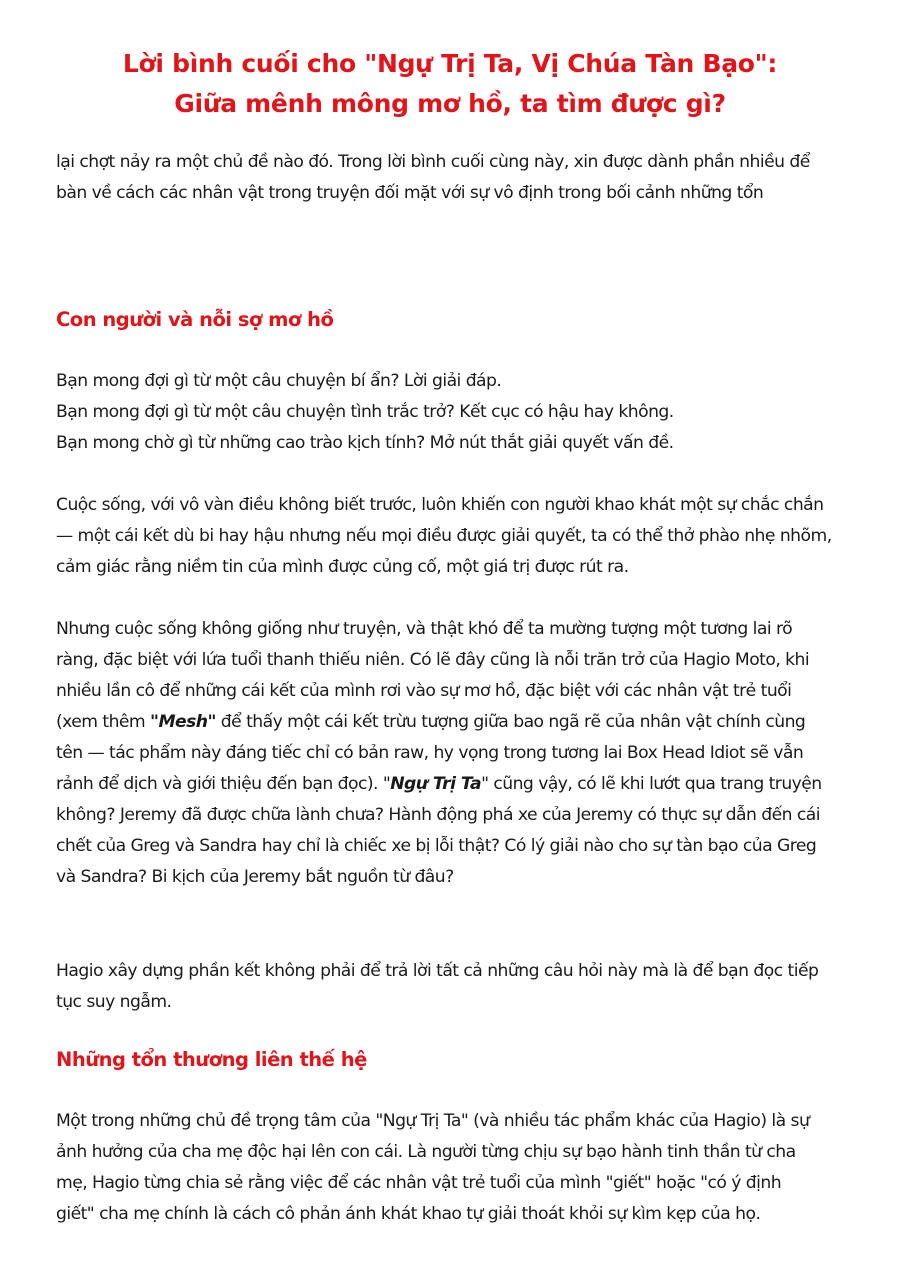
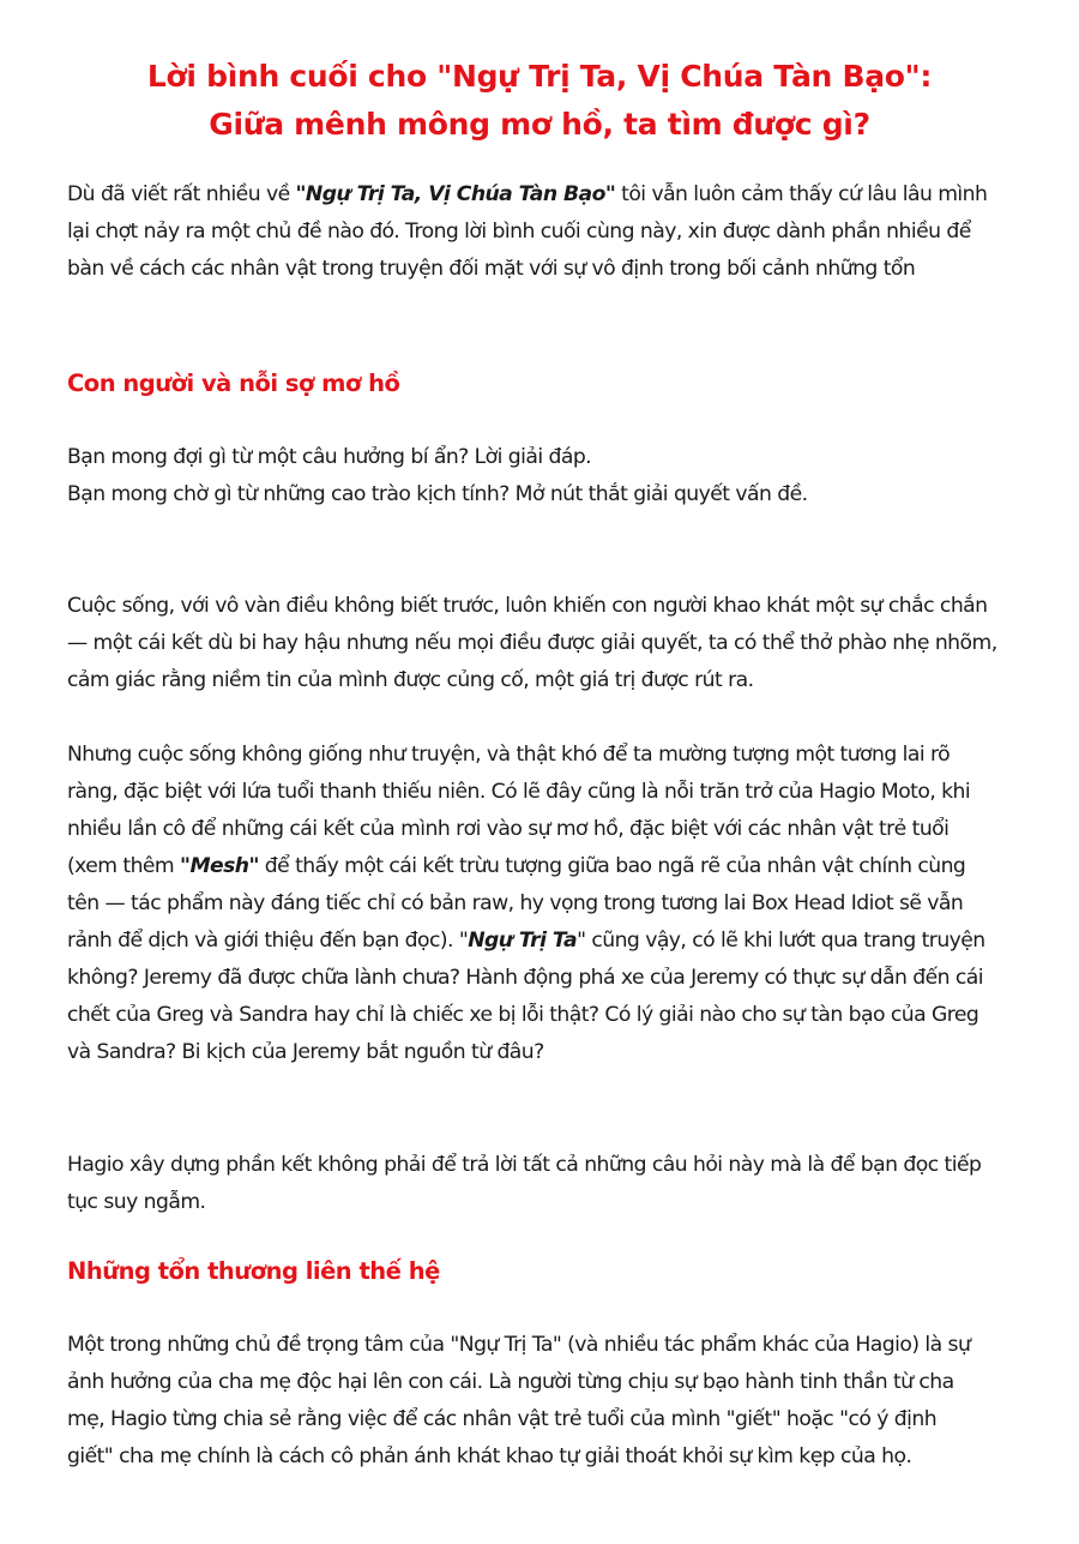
  Lời bình cuối cho "Ngự Trị Ta, Vị Chúa Tàn Bạo":
  Giữa mênh mông mơ hồ, ta tìm được gì?
+ Dù đã viết rất nhiều về "Ngự Trị Ta, Vị Chúa Tàn Bạo" tôi vẫn luôn cảm thấy cứ lâu lâu mình
  lại chợt nảy ra một chủ đề nào đó. Trong lời bình cuối cùng này, xin được dành phần nhiều để
  bàn về cách các nhân vật trong truyện đối mặt với sự vô định trong bối cảnh những tổn
  Con người và nỗi sợ mơ hồ
- Bạn mong đợi gì từ một câu chuyện bí ẩn? Lời giải đáp.
+ Bạn mong đợi gì từ một câu hưởng bí ẩn? Lời giải đáp.
- Bạn mong đợi gì từ một câu chuyện tình trắc trở? Kết cục có hậu hay không.
  Bạn mong chờ gì từ những cao trào kịch tính? Mở nút thắt giải quyết vấn đề.
  Cuộc sống, với vô vàn điều không biết trước, luôn khiến con người khao khát một sự chắc chắn
  — một cái kết dù bi hay hậu nhưng nếu mọi điều được giải quyết, ta có thể thở phào nhẹ nhõm,
  cảm giác rằng niềm tin của mình được củng cố, một giá trị được rút ra.
  Nhưng cuộc sống không giống như truyện, và thật khó để ta mường tượng một tương lai rõ
  ràng, đặc biệt với lứa tuổi thanh thiếu niên. Có lẽ đây cũng là nỗi trăn trở của Hagio Moto, khi
  nhiều lần cô để những cái kết của mình rơi vào sự mơ hồ, đặc biệt với các nhân vật trẻ tuổi
  (xem thêm "Mesh" để thấy một cái kết trừu tượng giữa bao ngã rẽ của nhân vật chính cùng
  tên — tác phẩm này đáng tiếc chỉ có bản raw, hy vọng trong tương lai Box Head Idiot sẽ vẫn
  rảnh để dịch và giới thiệu đến bạn đọc). "Ngự Trị Ta" cũng vậy, có lẽ khi lướt qua trang truyện
  không? Jeremy đã được chữa lành chưa? Hành động phá xe của Jeremy có thực sự dẫn đến cái
  chết của Greg và Sandra hay chỉ là chiếc xe bị lỗi thật? Có lý giải nào cho sự tàn bạo của Greg
  và Sandra? Bi kịch của Jeremy bắt nguồn từ đâu?
  Hagio xây dựng phần kết không phải để trả lời tất cả những câu hỏi này mà là để bạn đọc tiếp
  tục suy ngẫm.
  Những tổn thương liên thế hệ
  Một trong những chủ đề trọng tâm của "Ngự Trị Ta" (và nhiều tác phẩm khác của Hagio) là sự
  ảnh hưởng của cha mẹ độc hại lên con cái. Là người từng chịu sự bạo hành tinh thần từ cha
  mẹ, Hagio từng chia sẻ rằng việc để các nhân vật trẻ tuổi của mình "giết" hoặc "có ý định
  giết" cha mẹ chính là cách cô phản ánh khát khao tự giải thoát khỏi sự kìm kẹp của họ.
